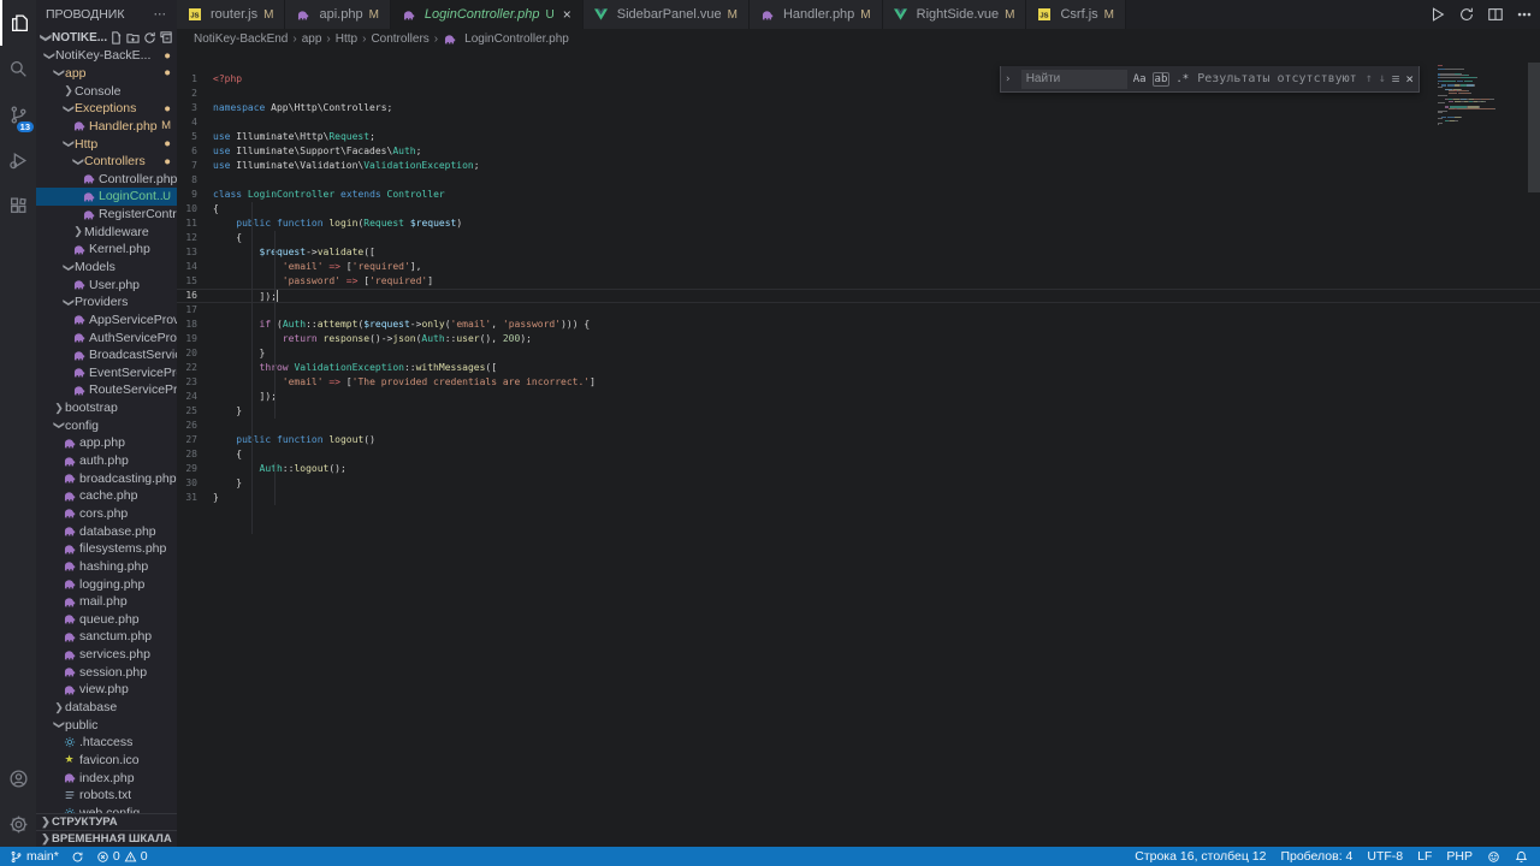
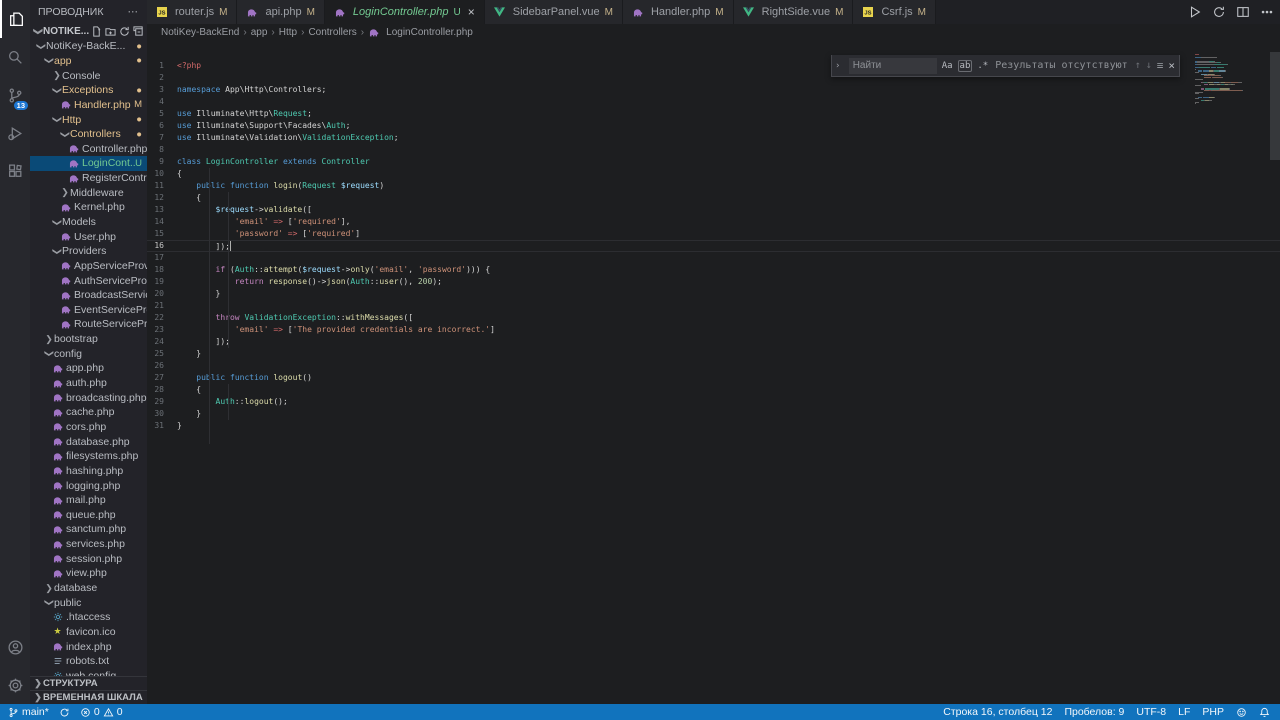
  13
  ПРОВОДНИК
  ⋯
  NOTIKE...
  NotiKey-BackE...
  ●
  app
  ●
  ❯
  Console
  Exceptions
  ●
  Handler.php
  M
  Http
  ●
  Controllers
  ●
  Controller.php
  LoginCont..
  U
  RegisterContr
  ❯
  Middleware
  Kernel.php
  Models
  User.php
  Providers
  AppServicePro
  AuthServicePro
  BroadcastServi
  EventServicePr
  RouteServicePr
  ❯
  bootstrap
  config
  app.php
  auth.php
  broadcasting.php
  cache.php
  cors.php
  database.php
  filesystems.php
  hashing.php
  logging.php
  mail.php
  queue.php
  sanctum.php
  services.php
  session.php
  view.php
  ❯
  database
  public
  .htaccess
  ★
  favicon.ico
  index.php
  robots.txt
  web.config
  ❯
  СТРУКТУРА
  ❯
  ВРЕМЕННАЯ ШКАЛА
  router.js
  M
  api.php
  M
  LoginController.php
  U
  ×
  SidebarPanel.vue
  M
  Handler.php
  M
  RightSide.vue
  M
  Csrf.js
  M
  NotiKey-BackEnd
  ›
  app
  ›
  Http
  ›
  Controllers
  ›
  LoginController.php
  1
  <?php
  2
  3
  namespace App\Http\Controllers;
  4
  5
  use Illuminate\Http\Request;
  6
  use Illuminate\Support\Facades\Auth;
  7
  use Illuminate\Validation\ValidationException;
  8
  9
  class LoginController extends Controller
  10
  {
  11
  pulic function login(Request $request)
  12
  {
  13
  $rquest->validate([
  14
  'email' => ['required'],
  15
  'password' => ['required']
  16
  17
  18
  if (Auth::attempt($request->only('email', 'password'))) {
  19
  return response()->json(Auth::user(), 200);
  20
  }
+ 21
  22
  thow ValidationException::withMessages([
  23
  'email' => ['The provided credentials are incorrect.']
  24
  25
  }
  26
  27
  pulic function logout()
  28
  {
  29
  Auh::logout();
  30
  }
  31
  }
  ›
  Найти
  Aa
  ab
  .*
  Результаты отсутствуют
  ↑
  ↓
  ≡
  ×
  main*
  0
  0
  Строка 16, столбец 12
- Пробелов: 4
+ Пробелов: 9
  UTF-8
  LF
  PHP
